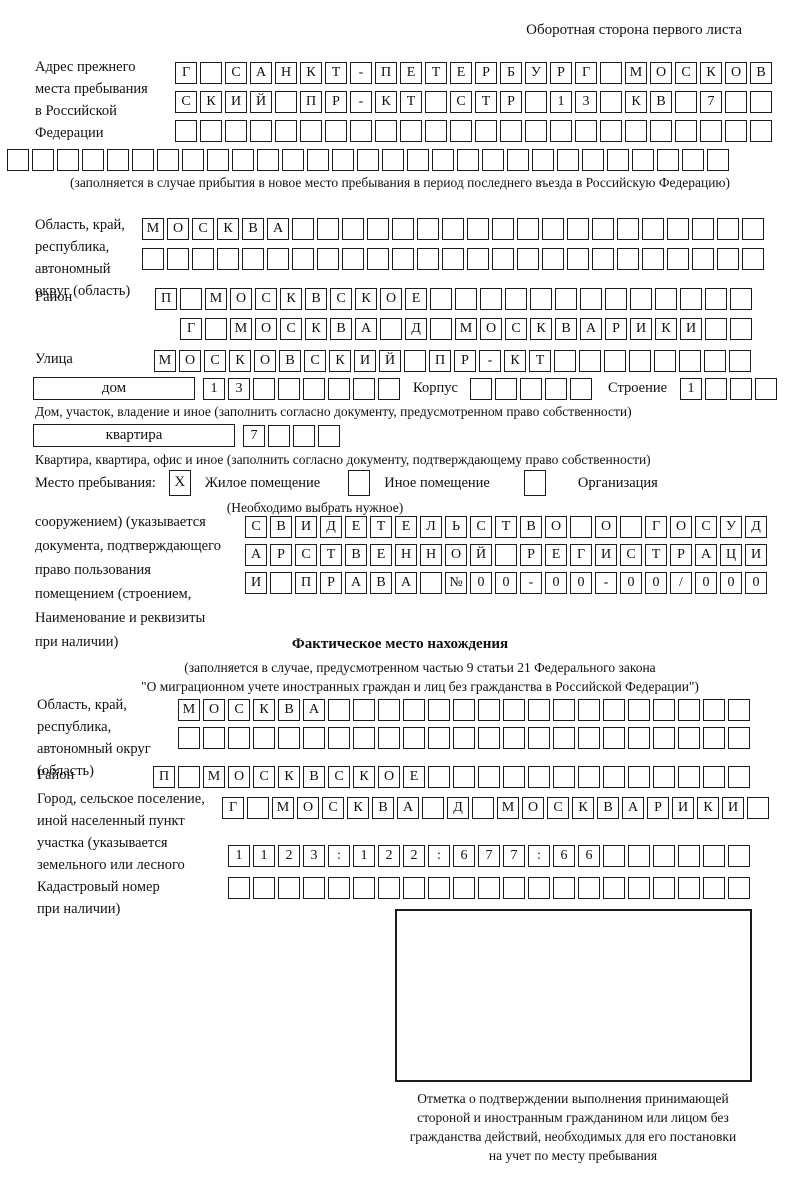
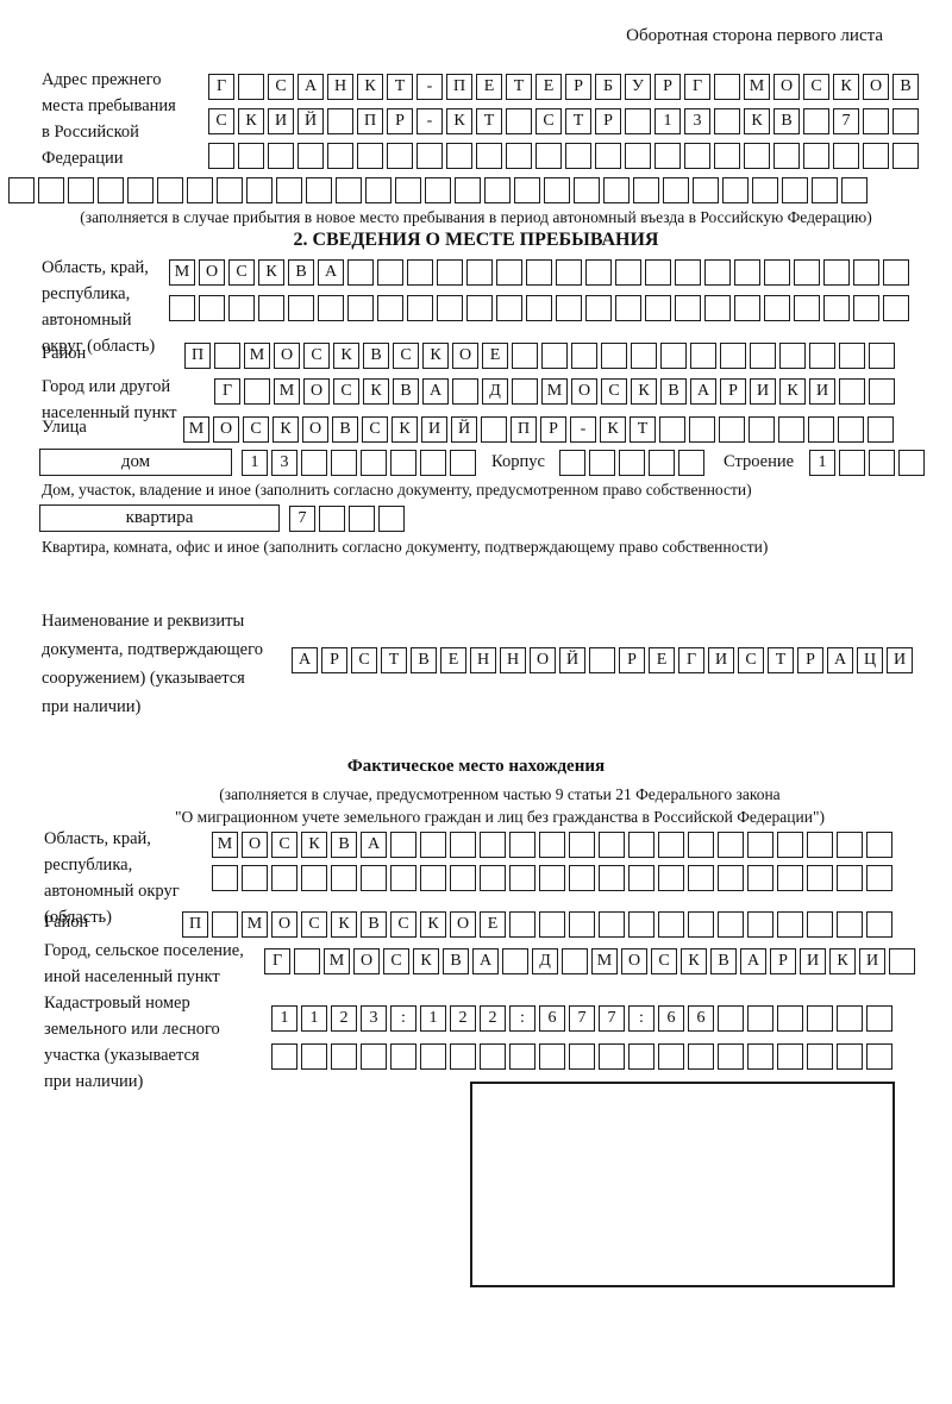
  Оборотная сторона первого листа
  Адрес прежнего
  места пребывания
  в Российской
  Федерации
  Г С А Н К Т - П Е Т Е Р Б У Р Г М О С К О В
  С К И Й П Р - К Т С Т Р 1 3 К В 7
- (заполняется в случае прибытия в новое место пребывания в период последнего въезда в Российскую Федерацию)
+ (заполняется в случае прибытия в новое место пребывания в период автономный въезда в Российскую Федерацию)
+ 2. СВЕДЕНИЯ О МЕСТЕ ПРЕБЫВАНИЯ
  Область, край,
  республика,
  автономный
  округ (область)
  М О С К В А
  Район
  П М О С К В С К О Е
+ Город или другой
+ населенный пункт
  Г М О С К В А Д М О С К В А Р И К И
  Улица
  М О С К О В С К И Й П Р - К Т
  дом
  1 3
  Корпус
  Строение
  1
  Дом, участок, владение и иное (заполнить согласно документу, предусмотренном право собственности)
  квартира
  7
- Квартира, квартира, офис и иное (заполнить согласно документу, подтверждающему право собственности)
+ Квартира, комната, офис и иное (заполнить согласно документу, подтверждающему право собственности)
- Место пребывания: X Жилое помещение Иное помещение Организация
- (Необходимо выбрать нужное)
- сооружением) (указывается
+ Наименование и реквизиты
  документа, подтверждающего
- право пользования
- помещением (строением,
- Наименование и реквизиты
+ сооружением) (указывается
  при наличии)
- С В И Д Е Т Е Л Ь С Т В О О Г О С У Д
  А Р С Т В Е Н Н О Й Р Е Г И С Т Р А Ц И
- И П Р А В А № 0 0 - 0 0 - 0 0 / 0 0 0
  Фактическое место нахождения
  (заполняется в случае, предусмотренном частью 9 статьи 21 Федерального закона
- "О миграционном учете иностранных граждан и лиц без гражданства в Российской Федерации")
+ "О миграционном учете земельного граждан и лиц без гражданства в Российской Федерации")
  Область, край,
  республика,
  автономный округ
  (область)
  М О С К В А
  Район
  П М О С К В С К О Е
  Город, сельское поселение,
  иной населенный пункт
  Г М О С К В А Д М О С К В А Р И К И
- участка (указывается
+ Кадастровый номер
  земельного или лесного
- Кадастровый номер
+ участка (указывается
  при наличии)
  1 1 2 3 : 1 2 2 : 6 7 7 : 6 6
- Отметка о подтверждении выполнения принимающей
- стороной и иностранным гражданином или лицом без
- гражданства действий, необходимых для его постановки
- на учет по месту пребывания
